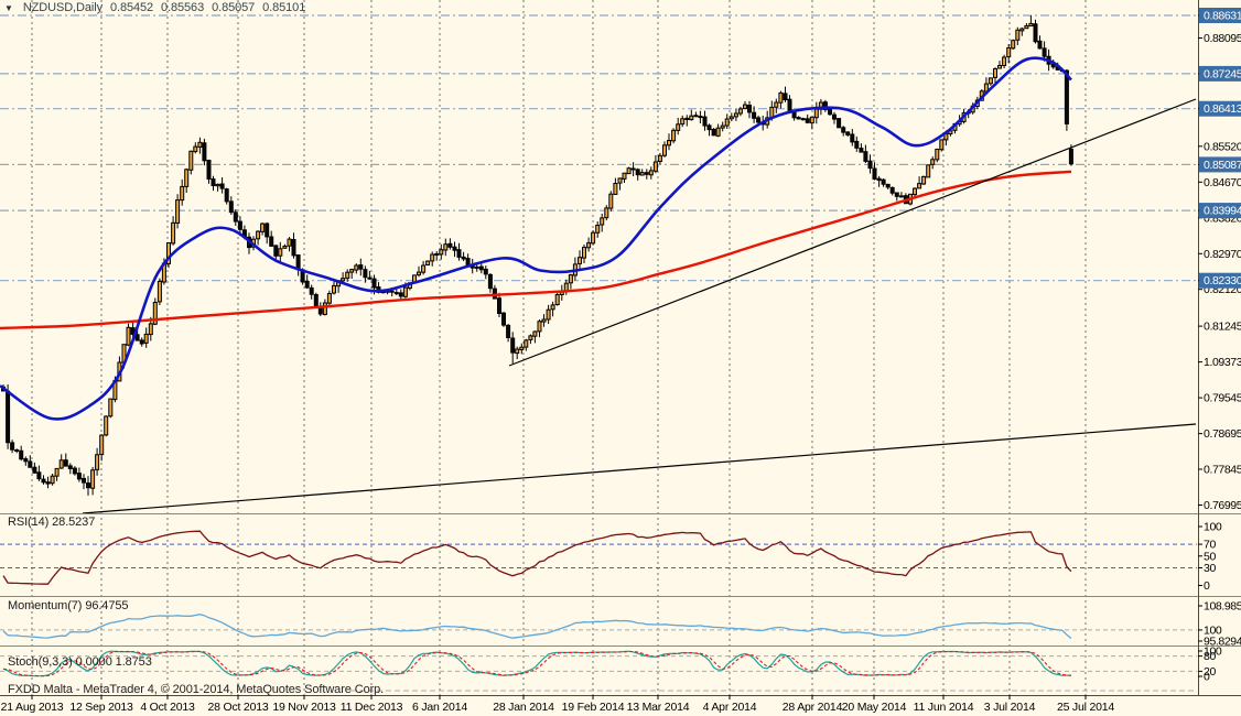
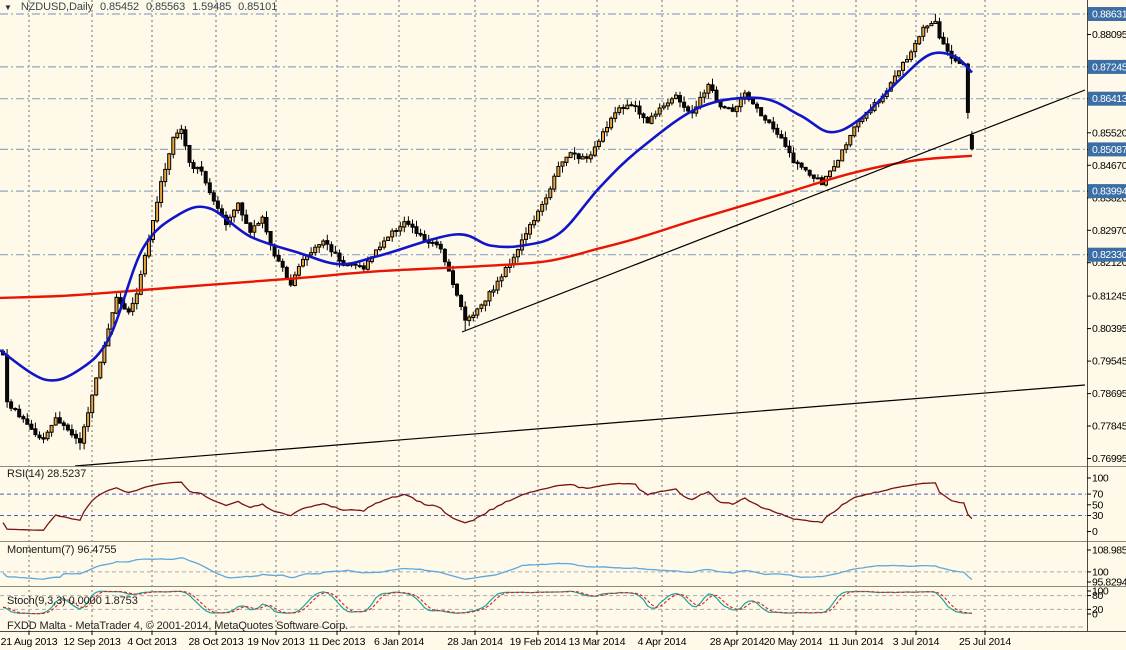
  0.88095
  0.85520
  0.84670
  0.83820
  0.82970
  0.82120
  0.81245
- 1.09373
+ 0.80395
  0.79545
  0.78695
  0.77845
  0.76995
  0.88631
  0.87245
  0.86413
  0.85087
  0.83994
  0.82330
  100
  70
  50
  30
  0
  108.985
  100
  95.8294
  100
  80
  20
  0
  21 Aug 2013
  12 Sep 2013
  4 Oct 2013
  28 Oct 2013
  19 Nov 2013
  11 Dec 2013
  6 Jan 2014
  28 Jan 2014
  19 Feb 2014
  13 Mar 2014
  4 Apr 2014
  28 Apr 2014
  20 May 2014
  11 Jun 2014
  3 Jul 2014
  25 Jul 2014
  ▼
  NZDUSD,Daily
  0.85452
  0.85563
- 0.85057
+ 1.59485
  0.85101
  RSI(14) 28.5237
  Momentum(7) 96.4755
  Stoch(9,3,3) 0.0000 1.8753
  FXDD Malta - MetaTrader 4, © 2001-2014, MetaQuotes Software Corp.
